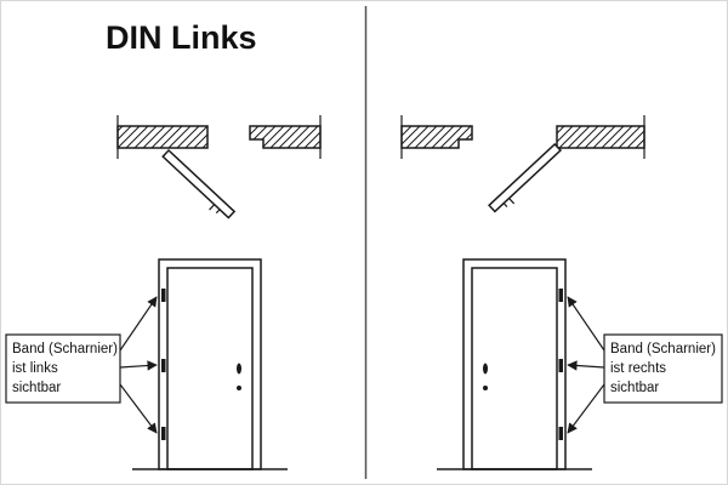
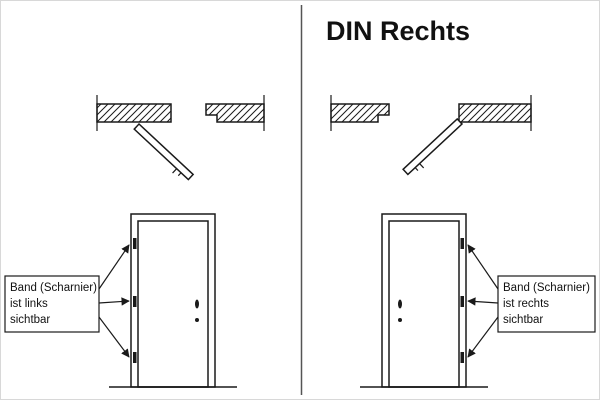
- DIN Links
  Band (Scharnier)
  ist links
  sichtbar
+ DIN Rechts
  Band (Scharnier)
  ist rechts
  sichtbar
